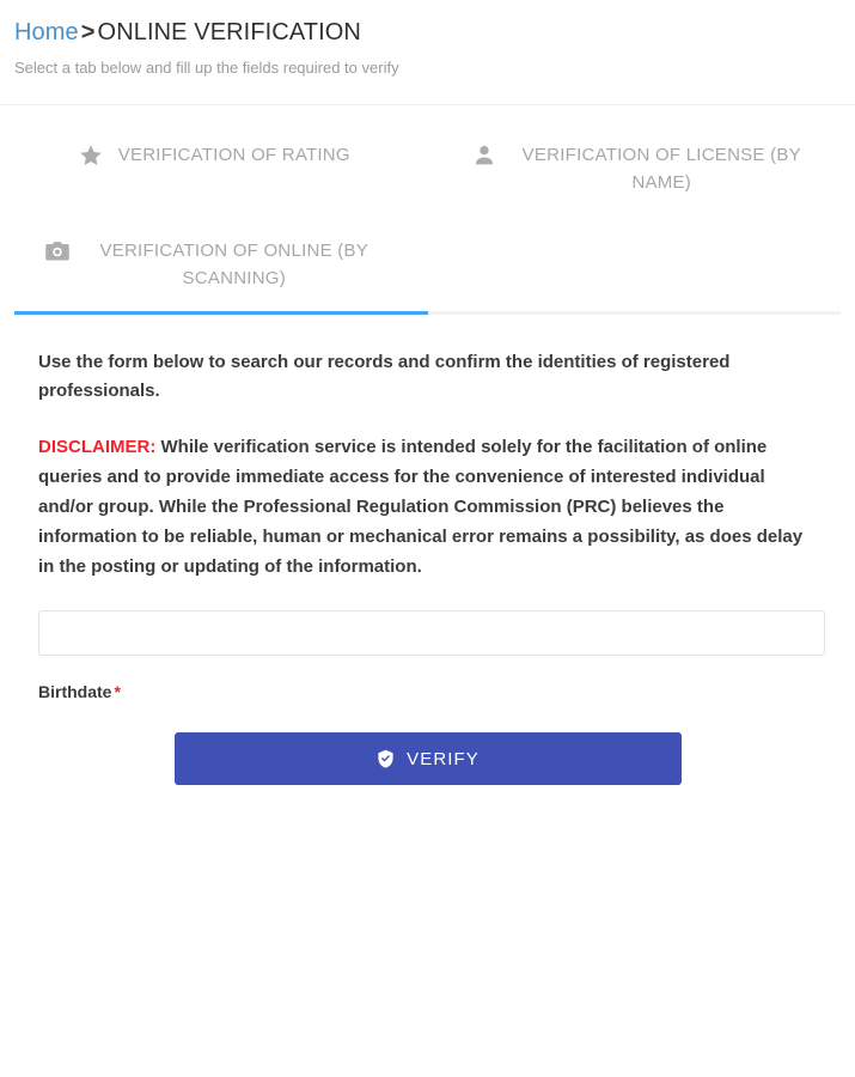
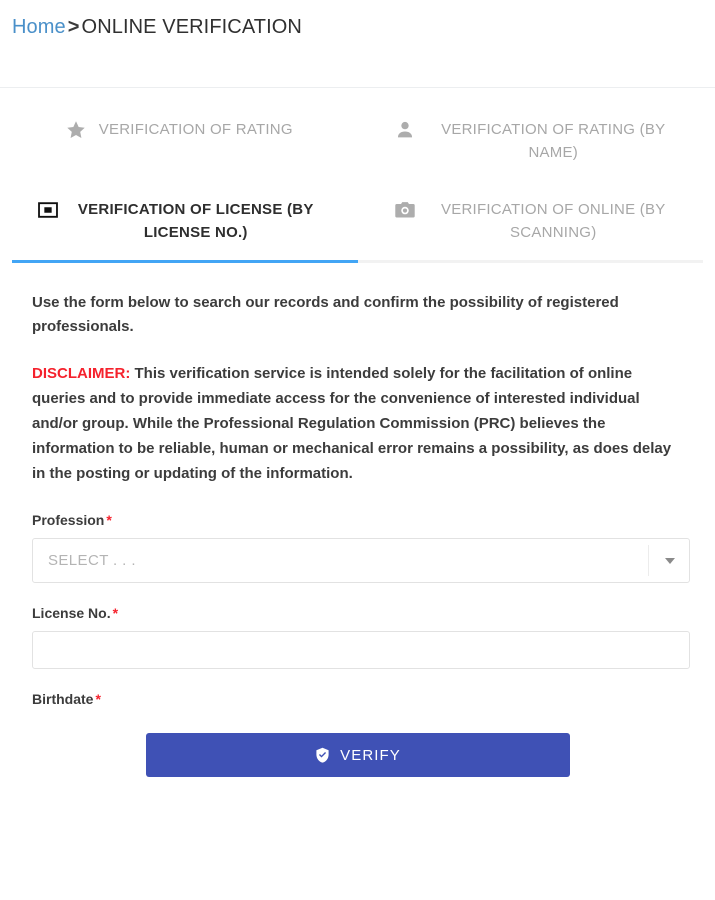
  Home>ONLINE VERIFICATION
- Select a tab below and fill up the fields required to verify
  VERIFICATION OF RATING
- VERIFICATION OF LICENSE (BY NAME)
+ VERIFICATION OF RATING (BY NAME)
+ VERIFICATION OF LICENSE (BY LICENSE NO.)
  VERIFICATION OF ONLINE (BY SCANNING)
- Use the form below to search our records and confirm the identities of registered professionals.
+ Use the form below to search our records and confirm the possibility of registered professionals.
- DISCLAIMER: While verification service is intended solely for the facilitation of online queries and to provide immediate access for the convenience of interested individual and/or group. While the Professional Regulation Commission (PRC) believes the information to be reliable, human or mechanical error remains a possibility, as does delay in the posting or updating of the information.
+ DISCLAIMER: This verification service is intended solely for the facilitation of online queries and to provide immediate access for the convenience of interested individual and/or group. While the Professional Regulation Commission (PRC) believes the information to be reliable, human or mechanical error remains a possibility, as does delay in the posting or updating of the information.
+ Profession *
+ SELECT . . .
+ License No. *
  Birthdate *
  VERIFY
